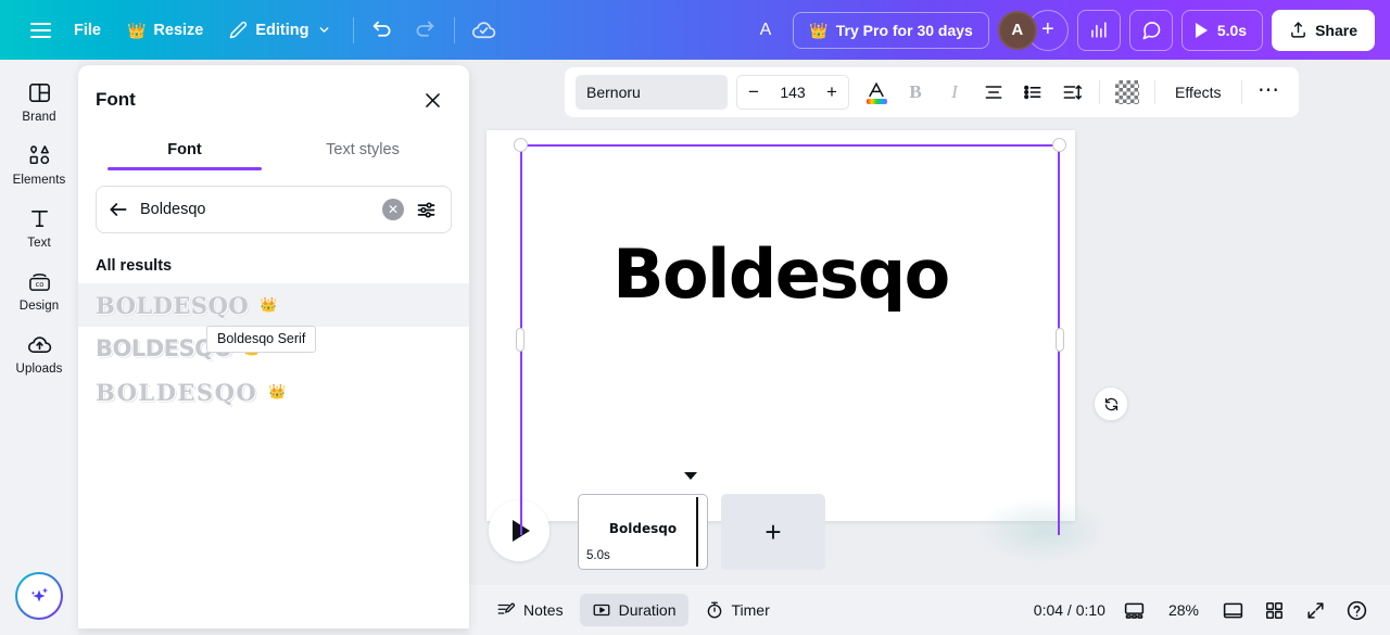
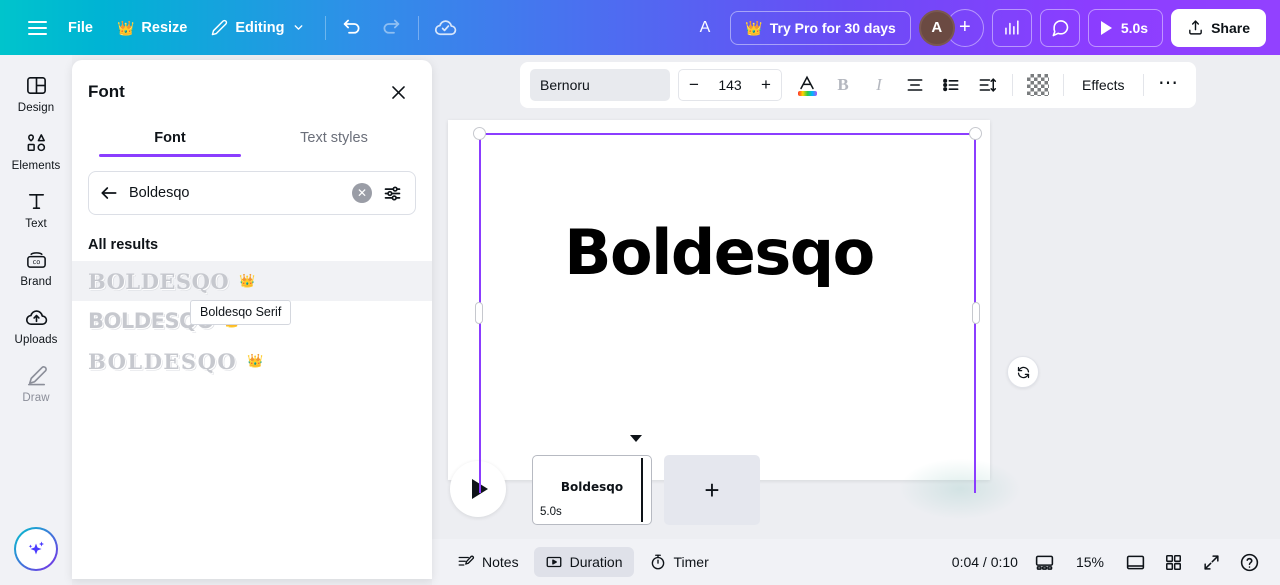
  File
  👑
  Resize
  Editing
  A
  👑
  Try Pro for 30 days
  A
  +
  5.0s
  Share
- Brand
+ Design
  Elements
  Text
  co
- Design
+ Brand
  Uploads
+ Draw
  Font
  Font
  Text styles
  Boldesqo
  ✕
  All results
  BOLDESQO
  👑
  BOLDESQ
  BOLDESQO
  👑
  Boldesqo Serif
  Bernoru
  −
  143
  +
  B
  I
  Effects
  ⋯
  Boldesqo
  Boldesqo
  5.0s
  +
  Notes
  Duration
  Timer
  0:04 / 0:10
- 28%
+ 15%
